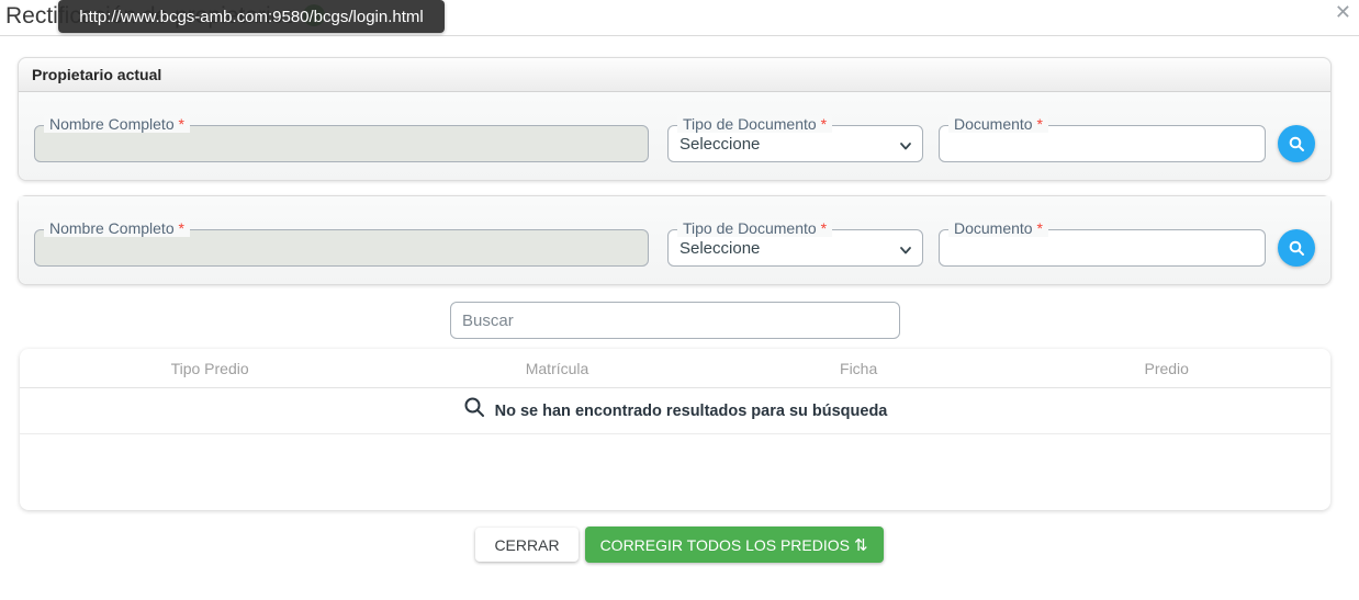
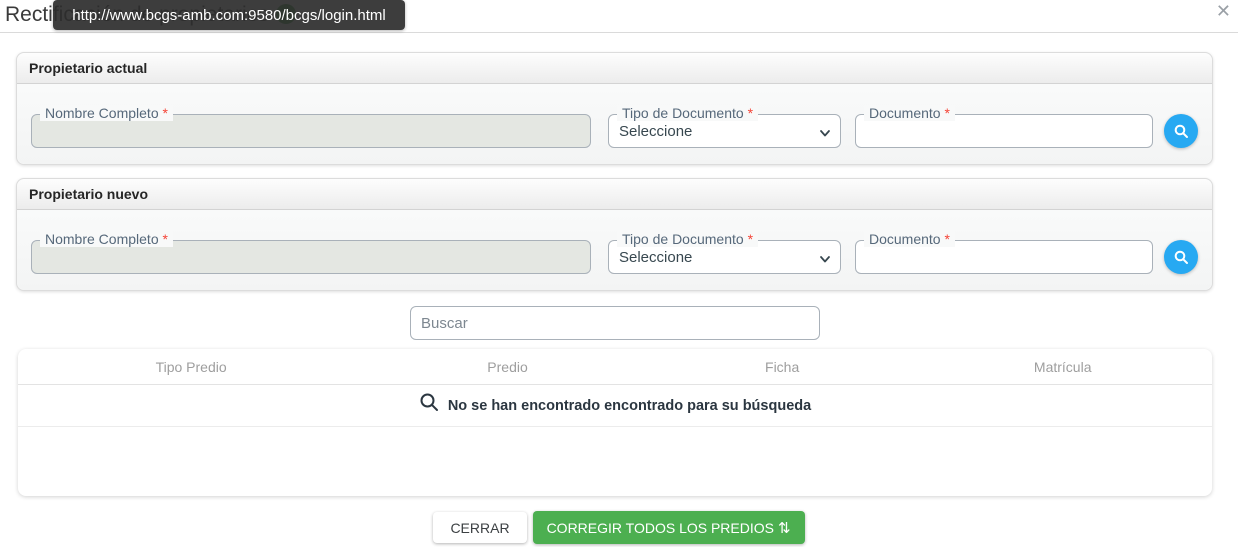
  http://www.bcgs-amb.com:9580/bcgs/login.html
  ✕
  Propietario actual
  Nombre Completo *
  Tipo de Documento *
  Seleccione
  Documento *
+ Propietario nuevo
  Nombre Completo *
  Tipo de Documento *
  Seleccione
  Documento *
  Buscar
  Tipo Predio
- Matrícula
+ Predio
  Ficha
- Predio
+ Matrícula
- No se han encontrado resultados para su búsqueda
+ No se han encontrado encontrado para su búsqueda
  CERRAR
  CORREGIR TODOS LOS PREDIOS ⇅
